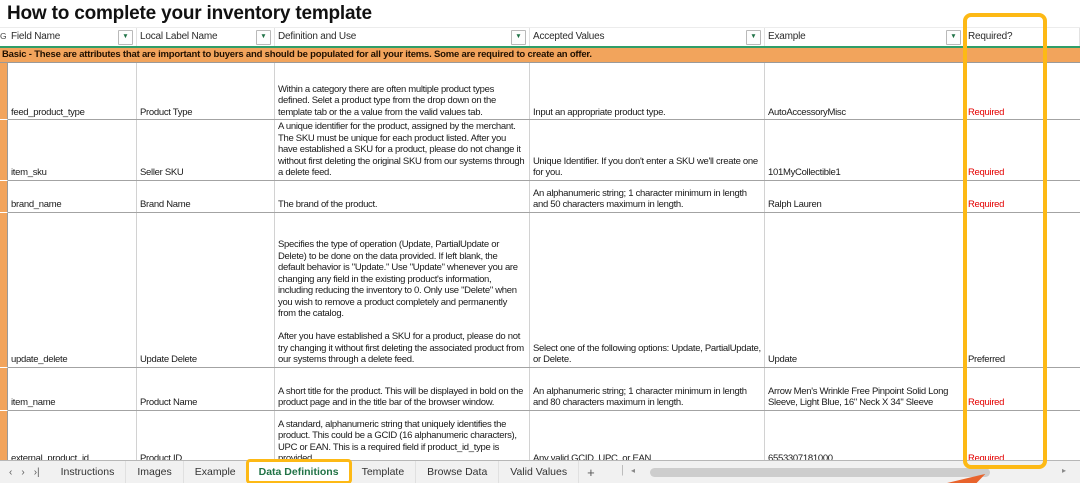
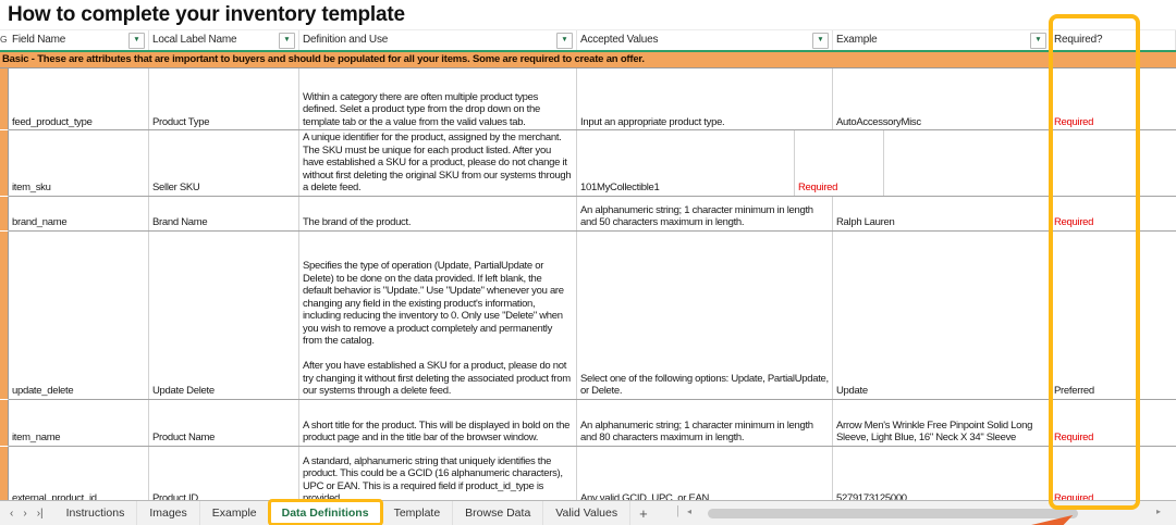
  How to complete your inventory template
  G
  Field Name
  Local Label Name
  Definition and Use
  Accepted Values
  Example
  Required?
  Basic - These are attributes that are important to buyers and should be populated for all your items. Some are required to create an offer.
  feed_product_type
  Product Type
  Within a category there are often multiple product types defined. Selet a product type from the drop down on the template tab or the a value from the valid values tab.
  Input an appropriate product type.
  AutoAccessoryMisc
  Required
  item_sku
  Seller SKU
  A unique identifier for the product, assigned by the merchant. The SKU must be unique for each product listed. After you have established a SKU for a product, please do not change it without first deleting the original SKU from our systems through a delete feed.
- Unique Identifier. If you don't enter a SKU we'll create one for you.
  101MyCollectible1
  Required
  brand_name
  Brand Name
  The brand of the product.
  An alphanumeric string; 1 character minimum in length and 50 characters maximum in length.
  Ralph Lauren
  Required
  update_delete
  Update Delete
  Specifies the type of operation (Update, PartialUpdate or Delete) to be done on the data provided. If left blank, the default behavior is "Update." Use "Update" whenever you are changing any field in the existing product's information, including reducing the inventory to 0. Only use "Delete" when you wish to remove a product completely and permanently from the catalog.
  After you have established a SKU for a product, please do not try changing it without first deleting the associated product from our systems through a delete feed.
  Select one of the following options: Update, PartialUpdate, or Delete.
  Update
  Preferred
  item_name
  Product Name
  A short title for the product. This will be displayed in bold on the product page and in the title bar of the browser window.
  An alphanumeric string; 1 character minimum in length and 80 characters maximum in length.
  Arrow Men's Wrinkle Free Pinpoint Solid Long Sleeve, Light Blue, 16" Neck X 34" Sleeve
  Required
  external_product_id
  Product ID
  A standard, alphanumeric string that uniquely identifies the product. This could be a GCID (16 alphanumeric characters), UPC or EAN. This is a required field if product_id_type is provided.
  Any valid GCID, UPC, or EAN.
- 6553307181000
+ 5279173125000
  Required
  ‹
  ›
  ›|
  Instructions
  Images
  Example
  Data Definitions
  Template
  Browse Data
  Valid Values
  +
  |
  ◂
  ▸
